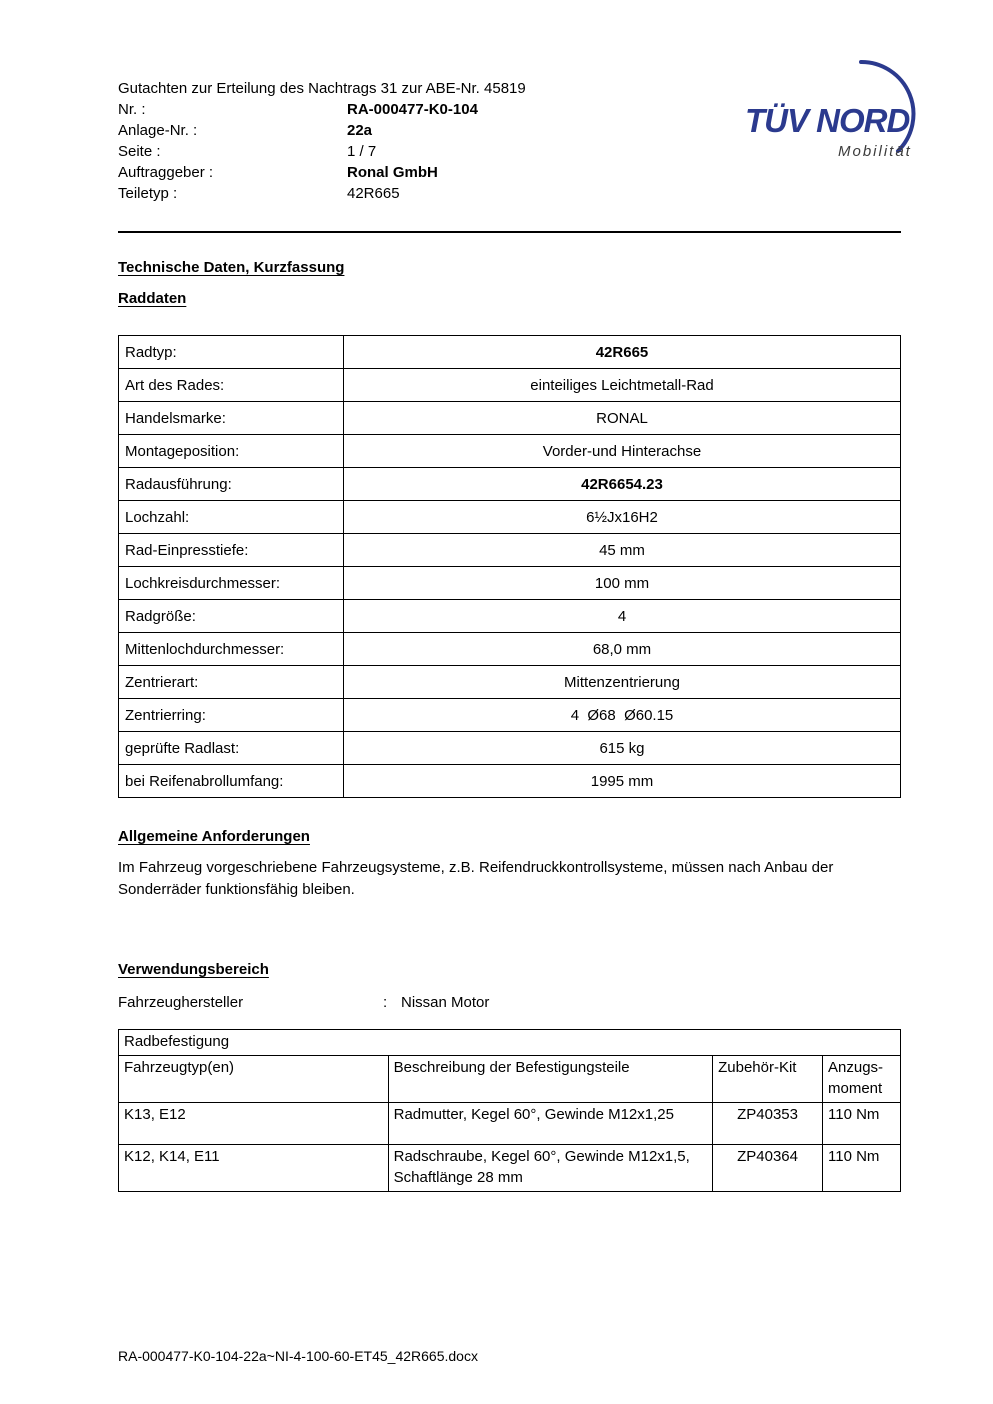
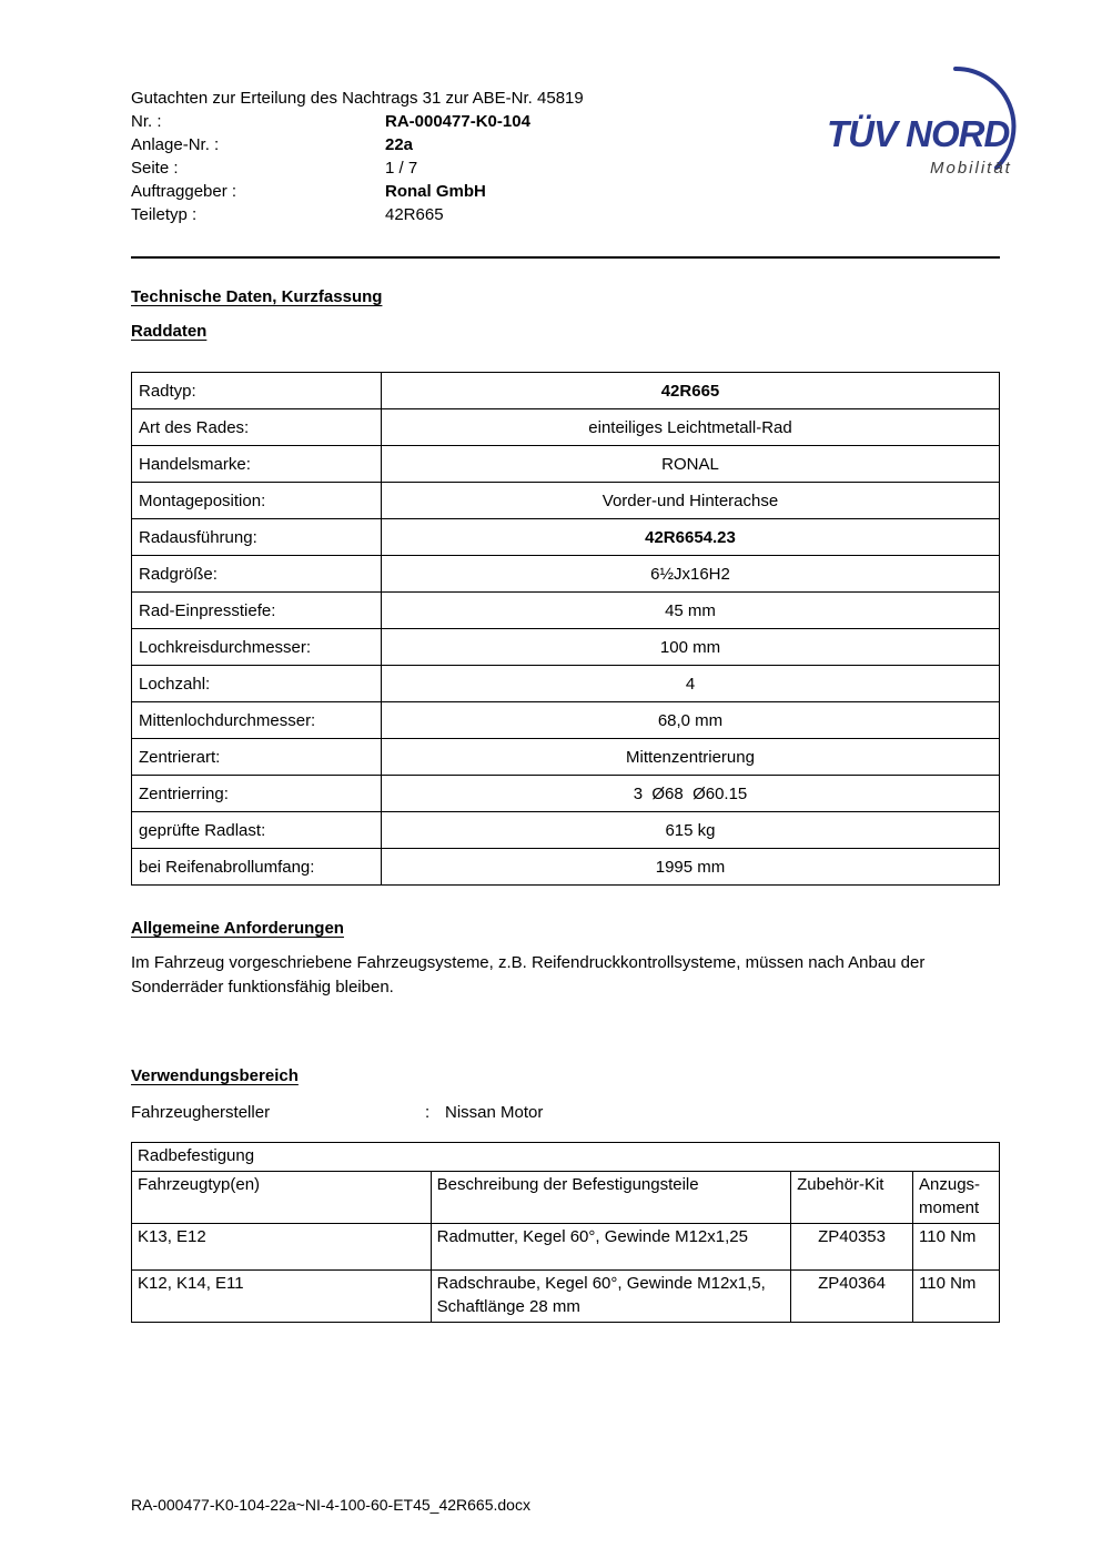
  TÜV NORD
  Mobilität
  Gutachten zur Erteilung des Nachtrags 31 zur ABE-Nr. 45819
  Nr. :
  RA-000477-K0-104
  Anlage-Nr. :
  22a
  Seite :
  1 / 7
  Auftraggeber :
  Ronal GmbH
  Teiletyp :
  42R665
  Technische Daten, Kurzfassung
  Raddaten
  Radtyp:	42R665
  Art des Rades:	einteiliges Leichtmetall-Rad
  Handelsmarke:	RONAL
  Montageposition:	Vorder-und Hinterachse
  Radausführung:	42R6654.23
- Lochzahl:	6½Jx16H2
+ Radgröße:	6½Jx16H2
  Rad-Einpresstiefe:	45 mm
  Lochkreisdurchmesser:	100 mm
- Radgröße:	4
+ Lochzahl:	4
  Mittenlochdurchmesser:	68,0 mm
  Zentrierart:	Mittenzentrierung
- Zentrierring:	4 Ø68 Ø60.15
+ Zentrierring:	3 Ø68 Ø60.15
  geprüfte Radlast:	615 kg
  bei Reifenabrollumfang:	1995 mm
  Allgemeine Anforderungen
  Im Fahrzeug vorgeschriebene Fahrzeugsysteme, z.B. Reifendruckkontrollsysteme, müssen nach Anbau der Sonderräder funktionsfähig bleiben.
  Verwendungsbereich
  Fahrzeughersteller
  :
  Nissan Motor
  Radbefestigung
  Fahrzeugtyp(en)	Beschreibung der Befestigungsteile	Zubehör-Kit	Anzugs- moment
  K13, E12	Radmutter, Kegel 60°, Gewinde M12x1,25	ZP40353	110 Nm
  K12, K14, E11	Radschraube, Kegel 60°, Gewinde M12x1,5, Schaftlänge 28 mm	ZP40364	110 Nm
  RA-000477-K0-104-22a~NI-4-100-60-ET45_42R665.docx
